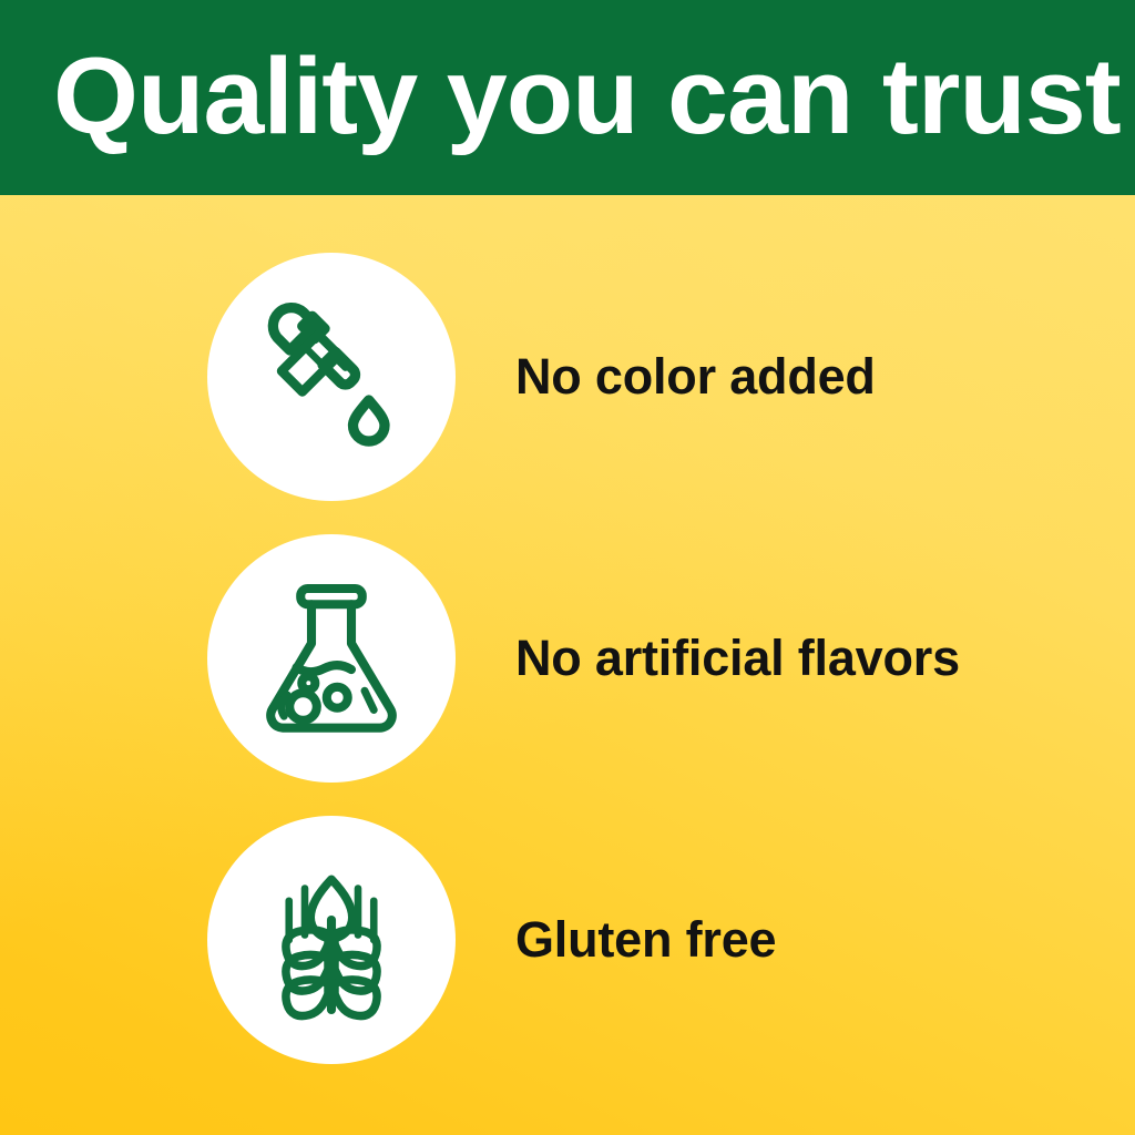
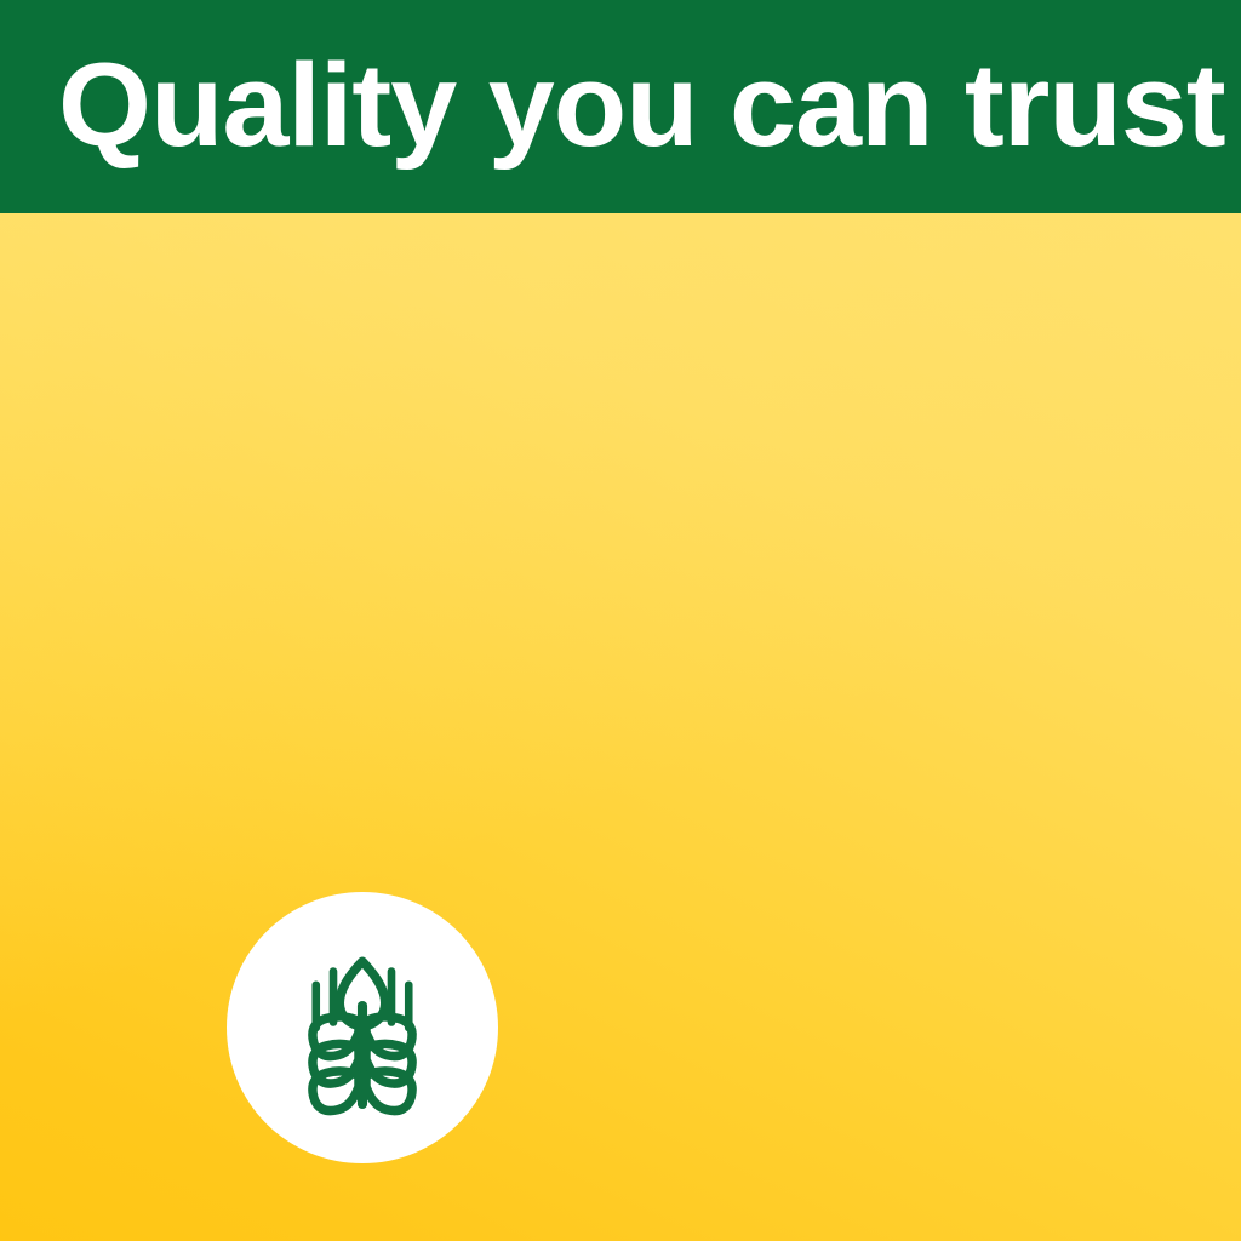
  Quality you can trust
- No color added
- No artificial flavors
- Gluten free
